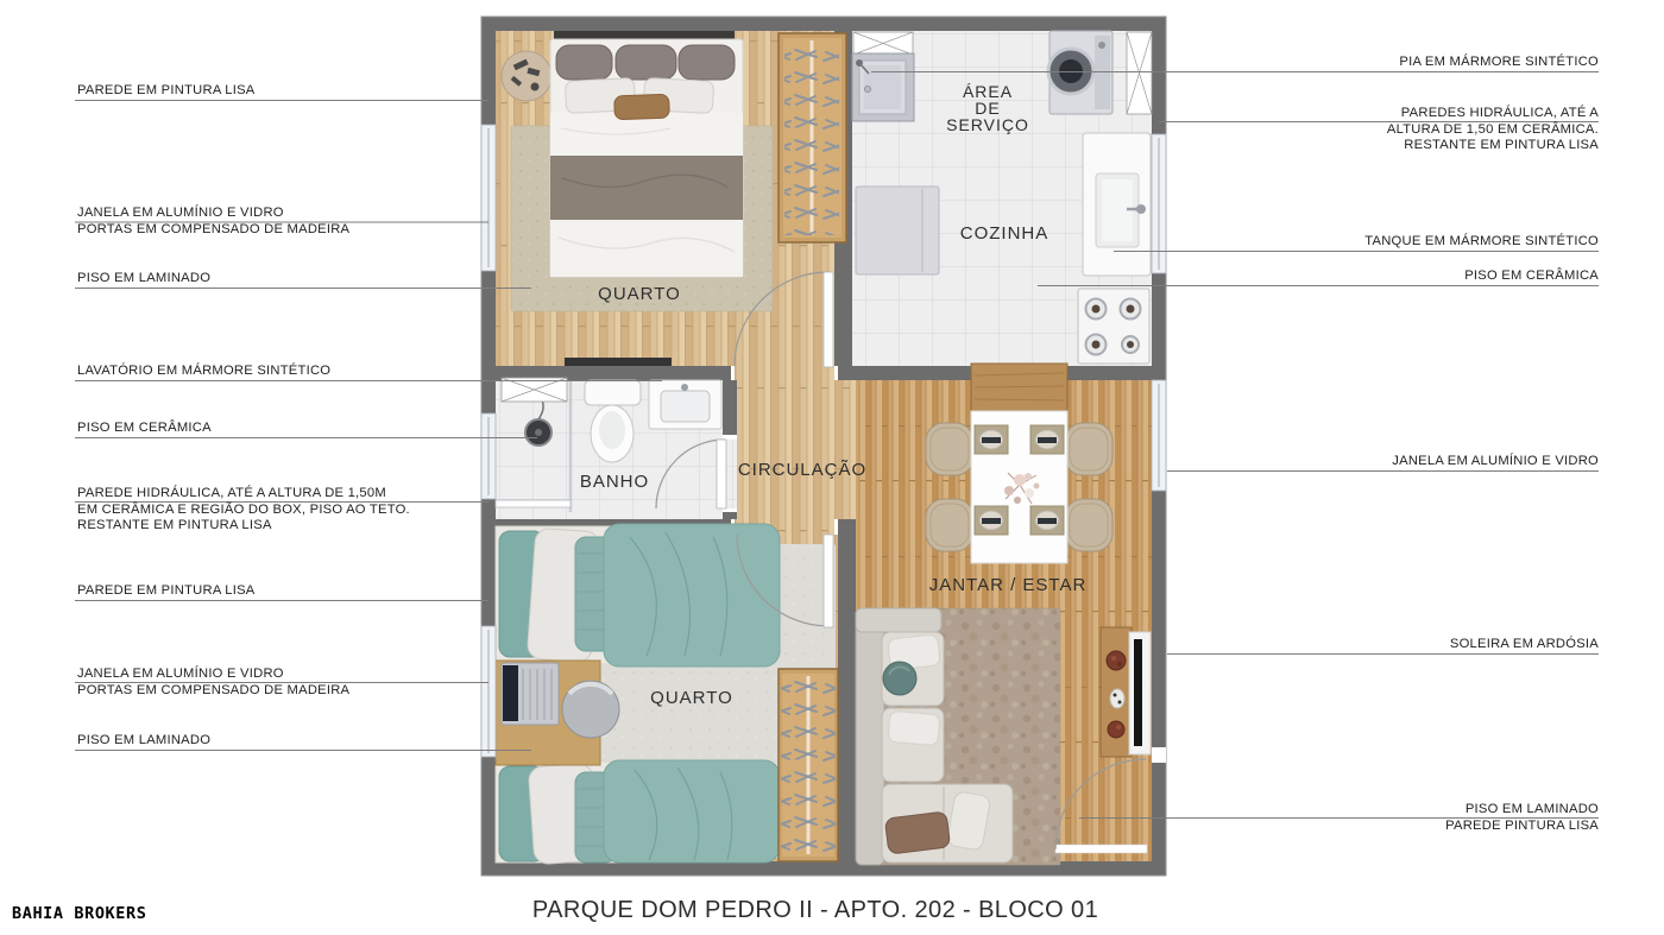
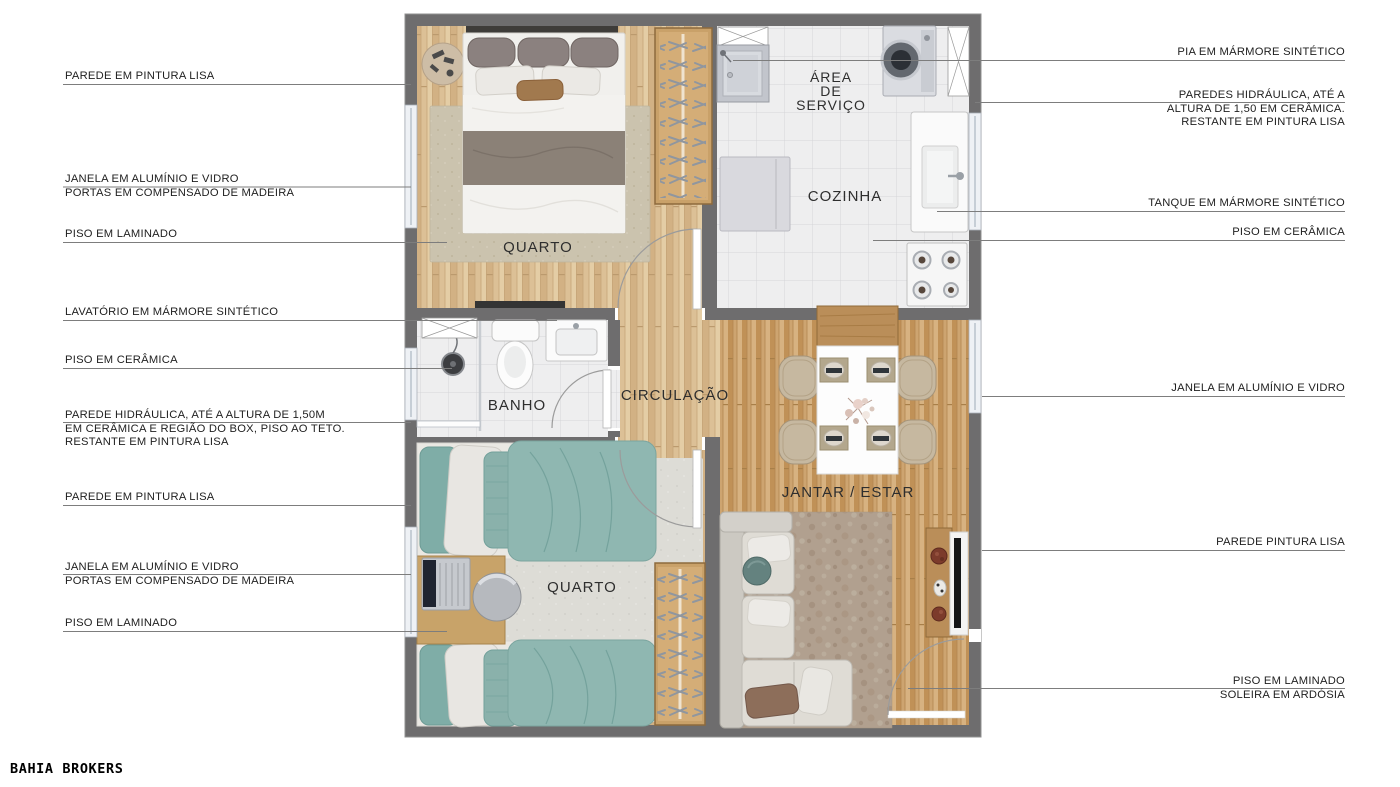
  QUARTO
  ÁREA
  DE
  SERVIÇO
  COZINHA
  BANHO
  CIRCULAÇÃO
  JANTAR / ESTAR
  QUARTO
  PAREDE EM PINTURA LISA
  JANELA EM ALUMÍNIO E VIDRO
  PORTAS EM COMPENSADO DE MADEIRA
  PISO EM LAMINADO
  LAVATÓRIO EM MÁRMORE SINTÉTICO
  PISO EM CERÂMICA
  PAREDE HIDRÁULICA, ATÉ A ALTURA DE 1,50M
  EM CERÂMICA E REGIÃO DO BOX, PISO AO TETO.
  RESTANTE EM PINTURA LISA
  PAREDE EM PINTURA LISA
  JANELA EM ALUMÍNIO E VIDRO
  PORTAS EM COMPENSADO DE MADEIRA
  PISO EM LAMINADO
  PIA EM MÁRMORE SINTÉTICO
  PAREDES HIDRÁULICA, ATÉ A
  ALTURA DE 1,50 EM CERÂMICA.
  RESTANTE EM PINTURA LISA
  TANQUE EM MÁRMORE SINTÉTICO
  PISO EM CERÂMICA
  JANELA EM ALUMÍNIO E VIDRO
- SOLEIRA EM ARDÓSIA
+ PAREDE PINTURA LISA
  PISO EM LAMINADO
- PAREDE PINTURA LISA
+ SOLEIRA EM ARDÓSIA
- PARQUE DOM PEDRO II - APTO. 202 - BLOCO 01
  BAHIA BROKERS
